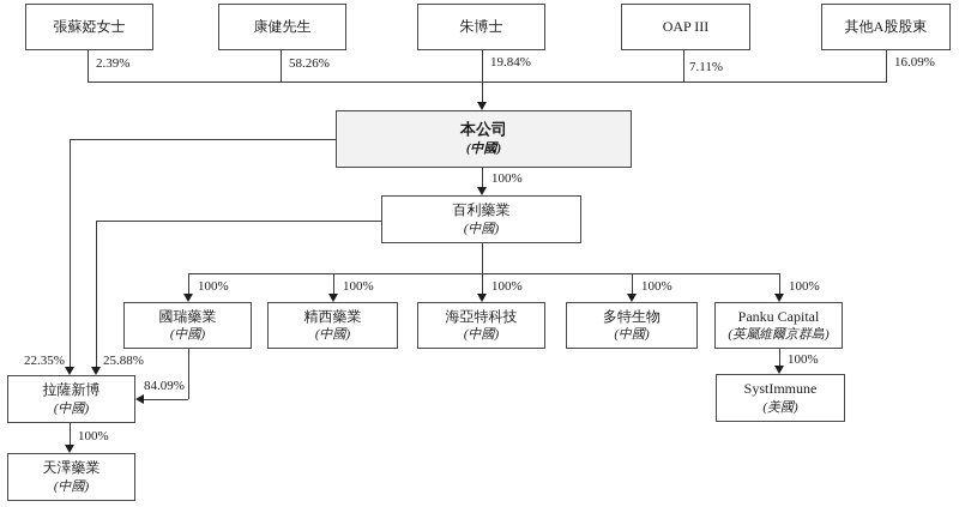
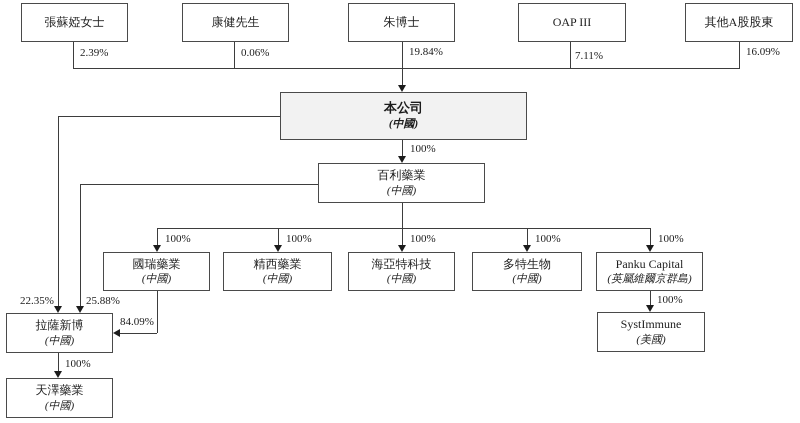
  張蘇婭女士
  康健先生
  朱博士
  OAP III
  其他A股股東
  2.39%
- 58.26%
+ 0.06%
  19.84%
  7.11%
  16.09%
  本公司
  (中國)
  100%
  百利藥業
  (中國)
  22.35%
  25.88%
  100%
  100%
  100%
  100%
  100%
  國瑞藥業
  (中國)
  精西藥業
  (中國)
  海亞特科技
  (中國)
  多特生物
  (中國)
  Panku Capital
  (英屬維爾京群島)
  84.09%
  100%
  SystImmune
  (美國)
  拉薩新博
  (中國)
  100%
  天澤藥業
  (中國)
